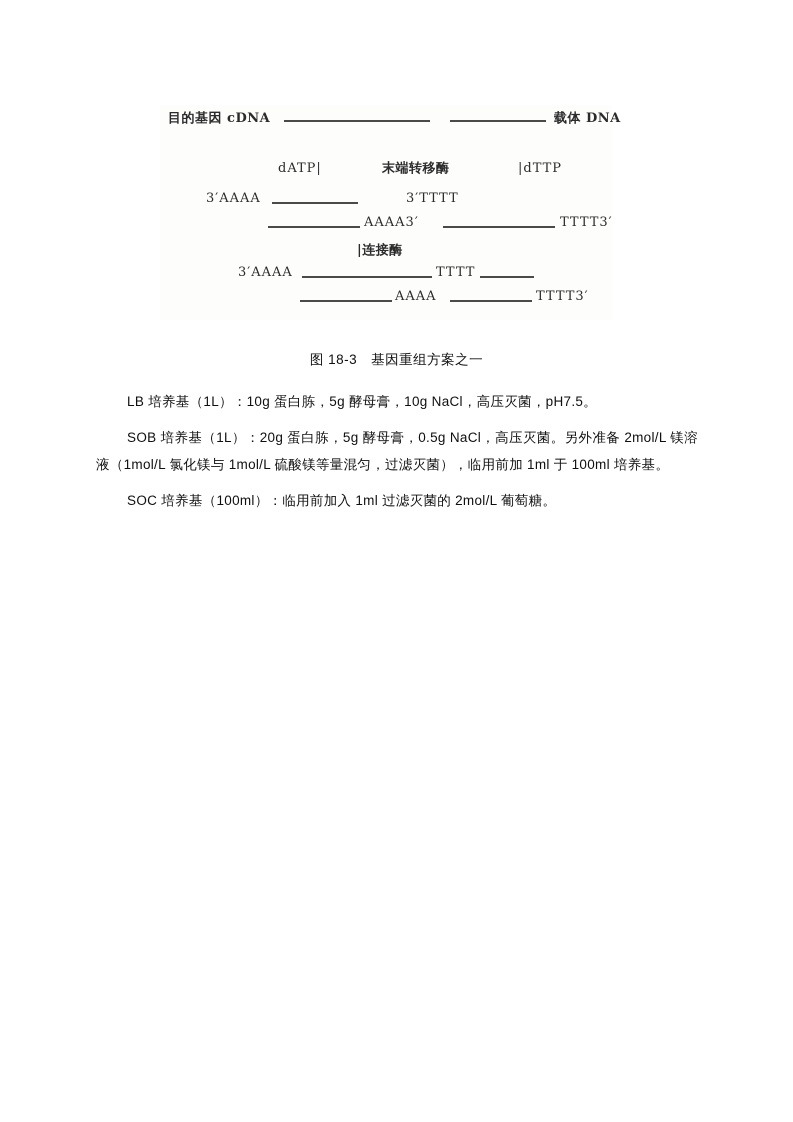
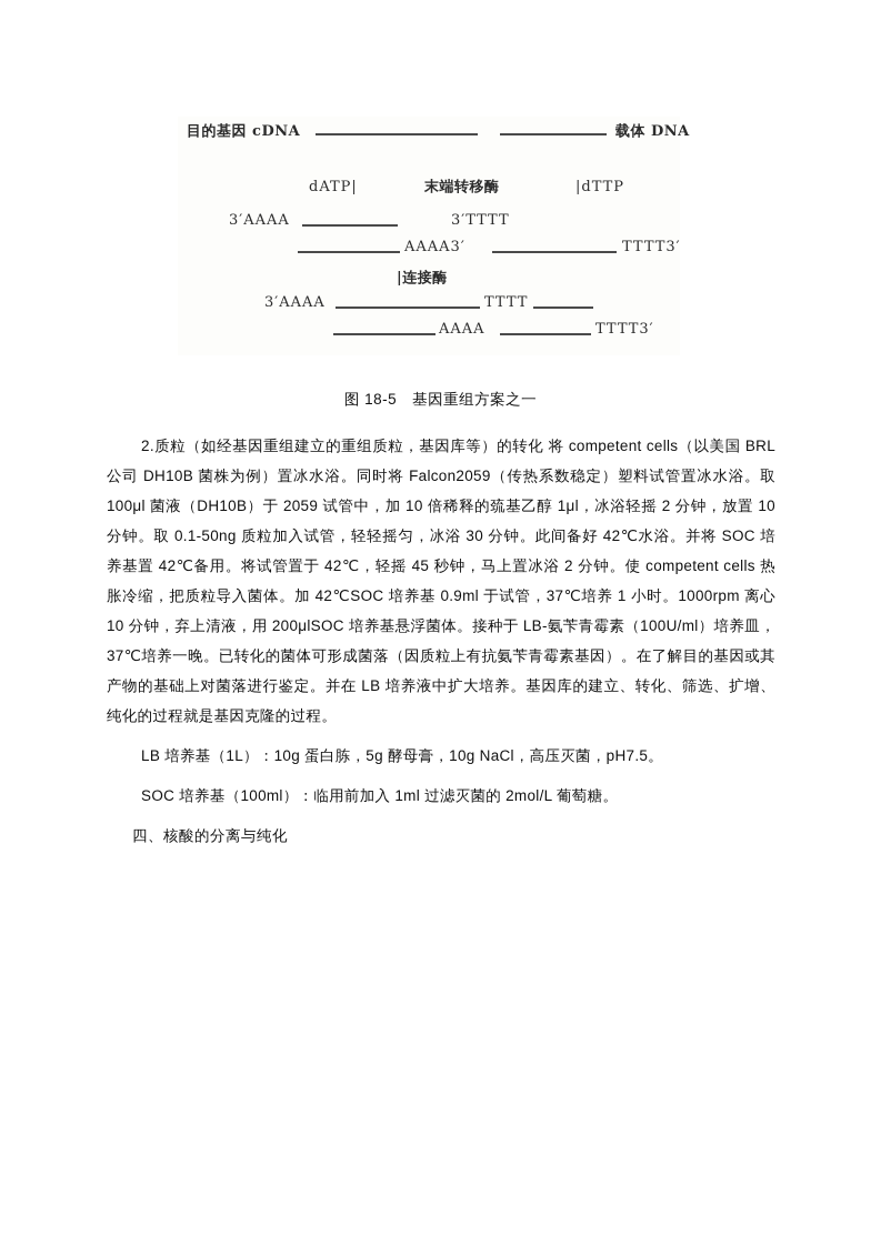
  目的基因 cDNA
  载体 DNA
  dATP|
  末端转移酶
  |dTTP
  3′AAAA
  3′TTTT
  AAAA3′
  TTTT3′
  |连接酶
  3′AAAA
  TTTT
  AAAA
  TTTT3′
- 图 18-3 基因重组方案之一
+ 图 18-5 基因重组方案之一
+ 2.质粒（如经基因重组建立的重组质粒，基因库等）的转化 将 competent cells（以美国 BRL 公司 DH10B 菌株为例）置冰水浴。同时将 Falcon2059（传热系数稳定）塑料试管置冰水浴。取 100μl 菌液（DH10B）于 2059 试管中，加 10 倍稀释的巯基乙醇 1μl，冰浴轻摇 2 分钟，放置 10 分钟。取 0.1-50ng 质粒加入试管，轻轻摇匀，冰浴 30 分钟。此间备好 42℃水浴。并将 SOC 培养基置 42℃备用。将试管置于 42℃，轻摇 45 秒钟，马上置冰浴 2 分钟。使 competent cells 热胀冷缩，把质粒导入菌体。加 42℃SOC 培养基 0.9ml 于试管，37℃培养 1 小时。1000rpm 离心 10 分钟，弃上清液，用 200μlSOC 培养基悬浮菌体。接种于 LB-氨苄青霉素（100U/ml）培养皿，37℃培养一晚。已转化的菌体可形成菌落（因质粒上有抗氨苄青霉素基因）。在了解目的基因或其产物的基础上对菌落进行鉴定。并在 LB 培养液中扩大培养。基因库的建立、转化、筛选、扩增、纯化的过程就是基因克隆的过程。
  LB 培养基（1L）：10g 蛋白胨，5g 酵母膏，10g NaCl，高压灭菌，pH7.5。
- SOB 培养基（1L）：20g 蛋白胨，5g 酵母膏，0.5g NaCl，高压灭菌。另外准备 2mol/L 镁溶液（1mol/L 氯化镁与 1mol/L 硫酸镁等量混匀，过滤灭菌），临用前加 1ml 于 100ml 培养基。
  SOC 培养基（100ml）：临用前加入 1ml 过滤灭菌的 2mol/L 葡萄糖。
+ 四、核酸的分离与纯化
